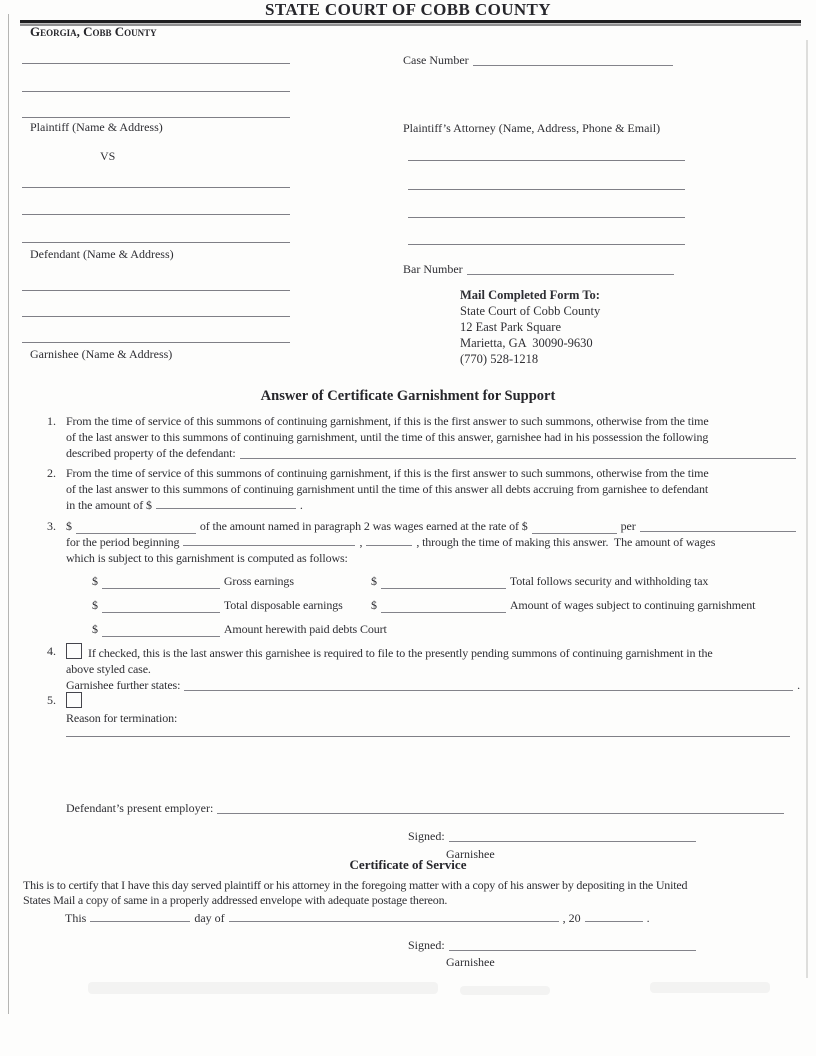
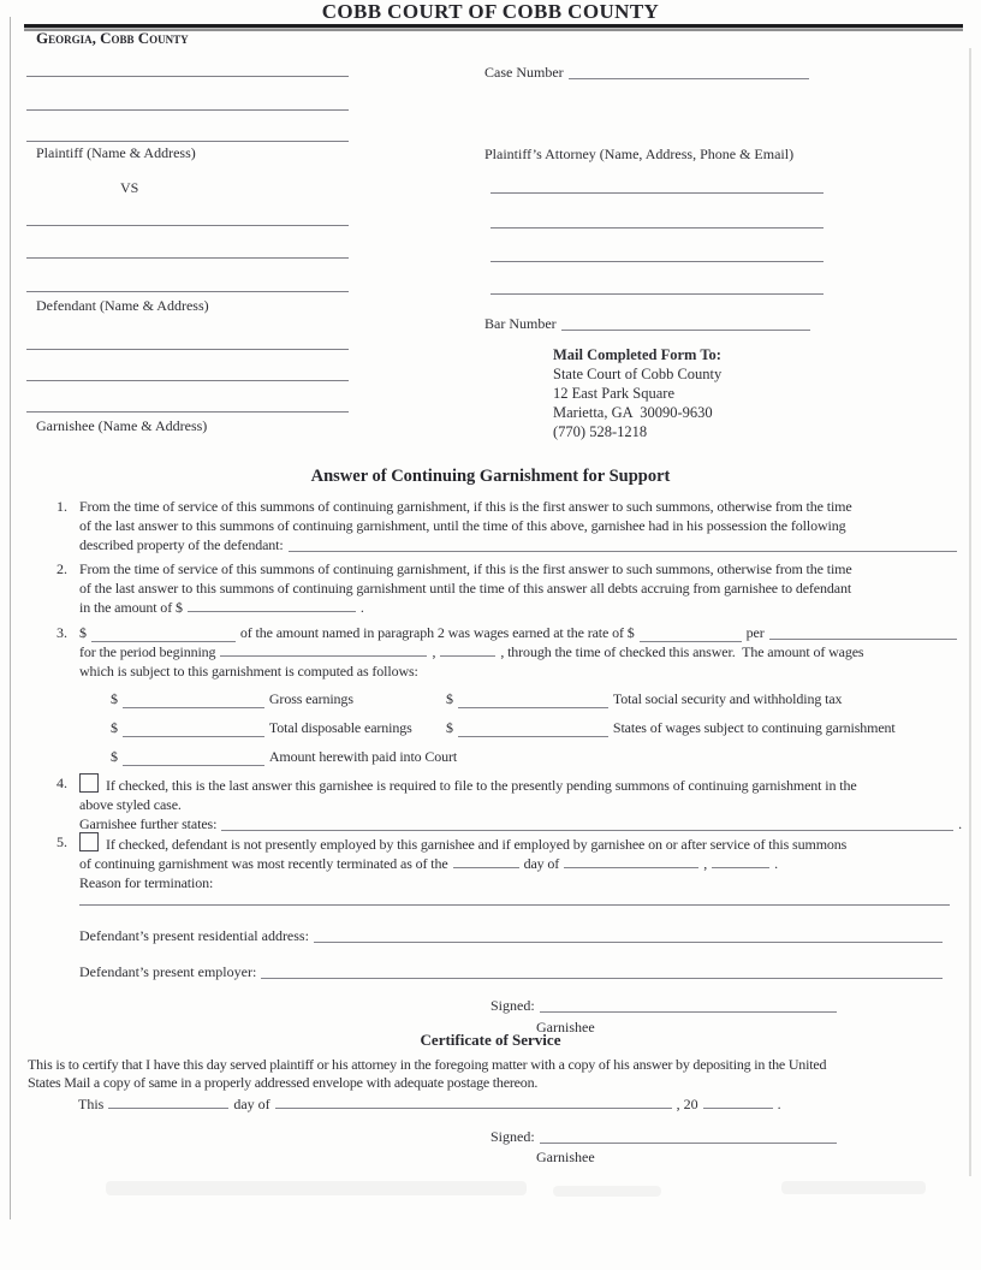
- STATE COURT OF COBB COUNTY
+ COBB COURT OF COBB COUNTY
  Georgia, Cobb County
  Plaintiff (Name & Address)
  VS
  Defendant (Name & Address)
  Garnishee (Name & Address)
  Case Number
  Plaintiff’s Attorney (Name, Address, Phone & Email)
  Bar Number
  Mail Completed Form To:
  State Court of Cobb County
  12 East Park Square
  Marietta, GA 30090-9630
  (770) 528-1218
- Answer of Certificate Garnishment for Support
+ Answer of Continuing Garnishment for Support
  1.
  From the time of service of this summons of continuing garnishment, if this is the first answer to such summons, otherwise from the time
- of the last answer to this summons of continuing garnishment, until the time of this answer, garnishee had in his possession the following
+ of the last answer to this summons of continuing garnishment, until the time of this above, garnishee had in his possession the following
  described property of the defendant:
  2.
  From the time of service of this summons of continuing garnishment, if this is the first answer to such summons, otherwise from the time
  of the last answer to this summons of continuing garnishment until the time of this answer all debts accruing from garnishee to defendant
  in the amount of $ .
  3.
  $
  of the amount named in paragraph 2 was wages earned at the rate of $
  per
- for the period beginning , , through the time of making this answer. The amount of wages
+ for the period beginning , , through the time of checked this answer. The amount of wages
  which is subject to this garnishment is computed as follows:
  $
  Gross earnings
  $
- Total follows security and withholding tax
+ Total social security and withholding tax
  $
  Total disposable earnings
  $
- Amount of wages subject to continuing garnishment
+ States of wages subject to continuing garnishment
  $
- Amount herewith paid debts Court
+ Amount herewith paid into Court
  4.
  If checked, this is the last answer this garnishee is required to file to the presently pending summons of continuing garnishment in the
  above styled case.
  Garnishee further states:
  .
  5.
+ If checked, defendant is not presently employed by this garnishee and if employed by garnishee on or after service of this summons
+ of continuing garnishment was most recently terminated as of the day of , .
  Reason for termination:
+ Defendant’s present residential address:
  Defendant’s present employer:
  Signed:
  Garnishee
  Certificate of Service
  This is to certify that I have this day served plaintiff or his attorney in the foregoing matter with a copy of his answer by depositing in the United
  States Mail a copy of same in a properly addressed envelope with adequate postage thereon.
  This day of , 20 .
  Signed:
  Garnishee
